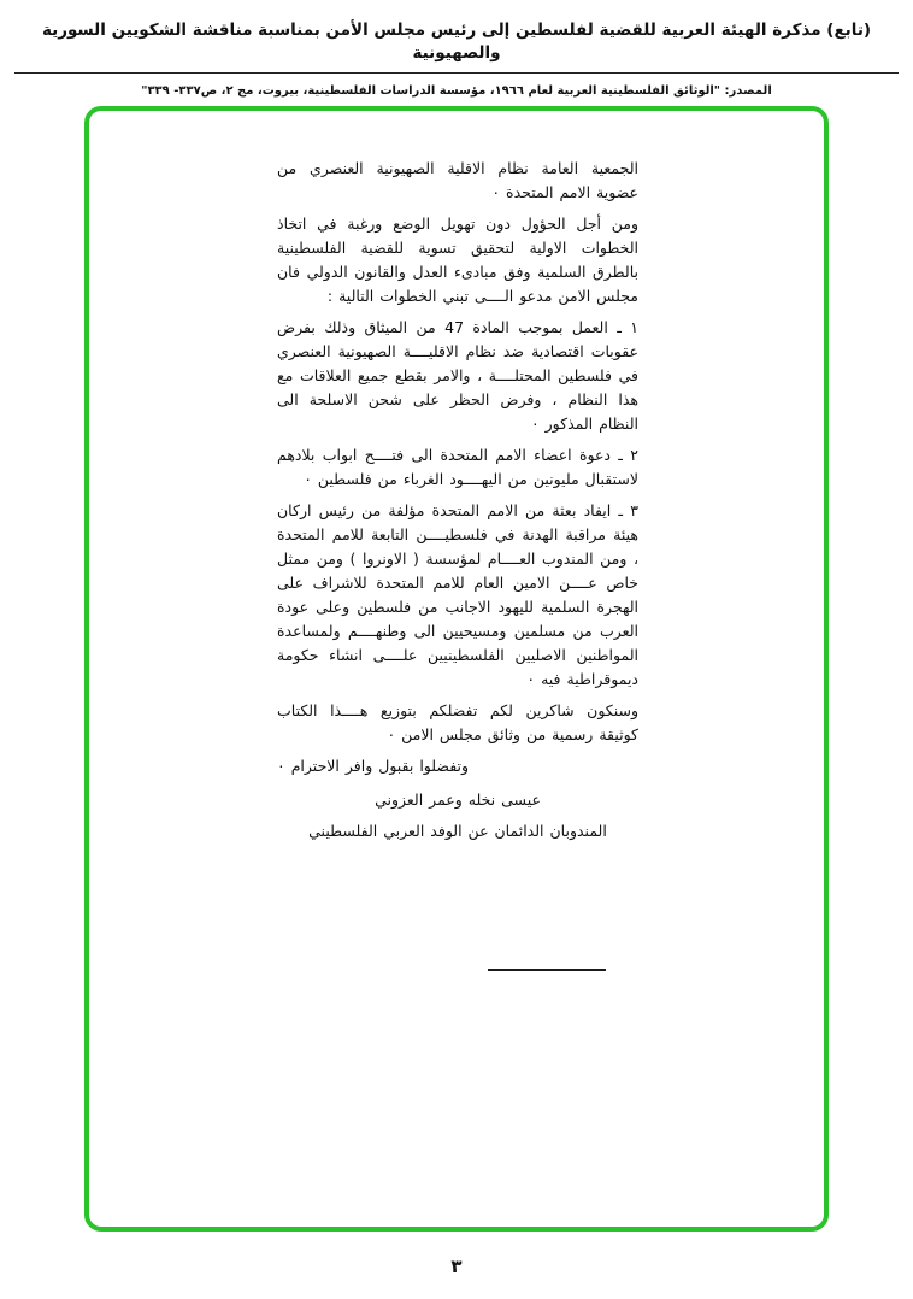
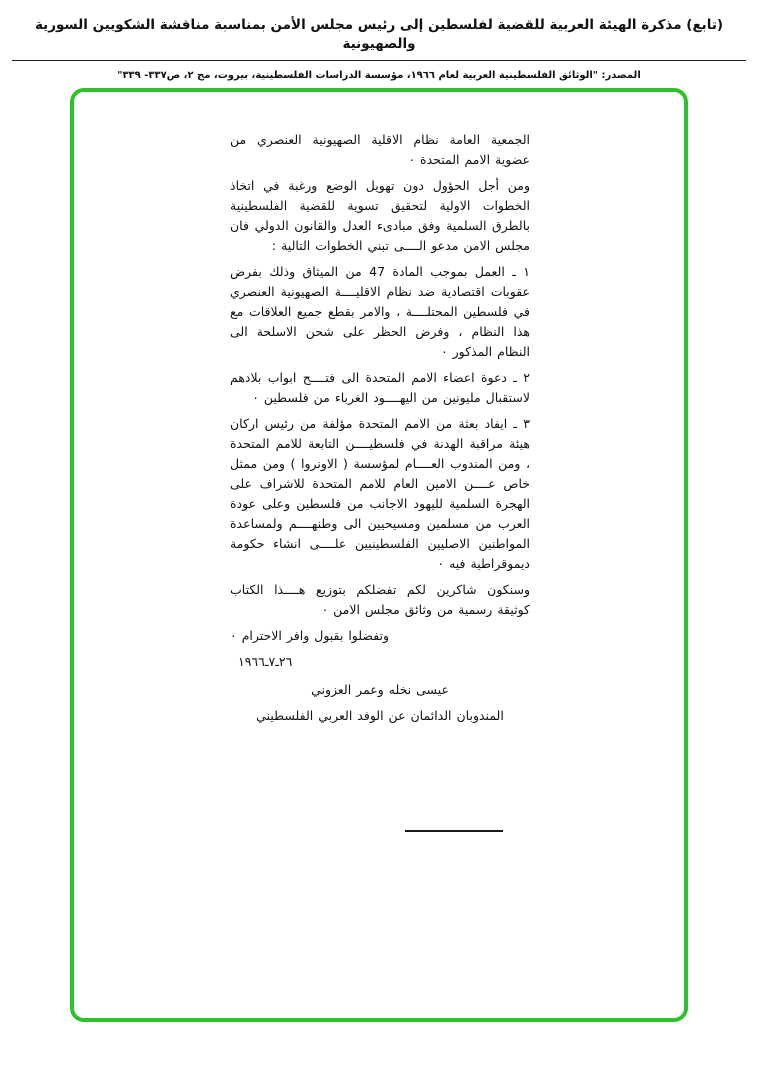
  (تابع) مذكرة الهيئة العربية للقضية لفلسطين إلى رئيس مجلس الأمن بمناسبة مناقشة الشكويين السورية والصهيونية
  المصدر: "الوثائق الفلسطينية العربية لعام ١٩٦٦، مؤسسة الدراسات الفلسطينية، بيروت، مج ٢، ص٣٣٧- ٣٣٩"
  الجمعية العامة نظام الاقلية الصهيونية العنصري من عضوية الامم المتحدة ٠
  ومن أجل الحؤول دون تهويل الوضع ورغبة في اتخاذ الخطوات الاولية لتحقيق تسوية للقضية الفلسطينية بالطرق السلمية وفق مبادىء العدل والقانون الدولي فان مجلس الامن مدعو الــــى تبني الخطوات التالية :
  ١ ـ العمل بموجب المادة 47 من الميثاق وذلك بفرض عقوبات اقتصادية ضد نظام الاقليــــة الصهيونية العنصري في فلسطين المحتلــــة ، والامر بقطع جميع العلاقات مع هذا النظام ، وفرض الحظر على شحن الاسلحة الى النظام المذكور ٠
  ٢ ـ دعوة اعضاء الامم المتحدة الى فتــــح ابواب بلادهم لاستقبال مليونين من اليهــــود الغرباء من فلسطين ٠
  ٣ ـ ايفاد بعثة من الامم المتحدة مؤلفة من رئيس اركان هيئة مراقبة الهدنة في فلسطيــــن التابعة للامم المتحدة ، ومن المندوب العــــام لمؤسسة ( الاونروا ) ومن ممثل خاص عــــن الامين العام للامم المتحدة للاشراف على الهجرة السلمية لليهود الاجانب من فلسطين وعلى عودة العرب من مسلمين ومسيحيين الى وطنهــــم ولمساعدة المواطنين الاصليين الفلسطينيين علــــى انشاء حكومة ديموقراطية فيه ٠
  وسنكون شاكرين لكم تفضلكم بتوزيع هــــذا الكتاب كوثيقة رسمية من وثائق مجلس الامن ٠
  وتفضلوا بقبول وافر الاحترام ٠
+ ٢٦ـ٧ـ١٩٦٦
  عيسى نخله وعمر العزوني
  المندوبان الدائمان عن الوفد العربي الفلسطيني
- ٣
